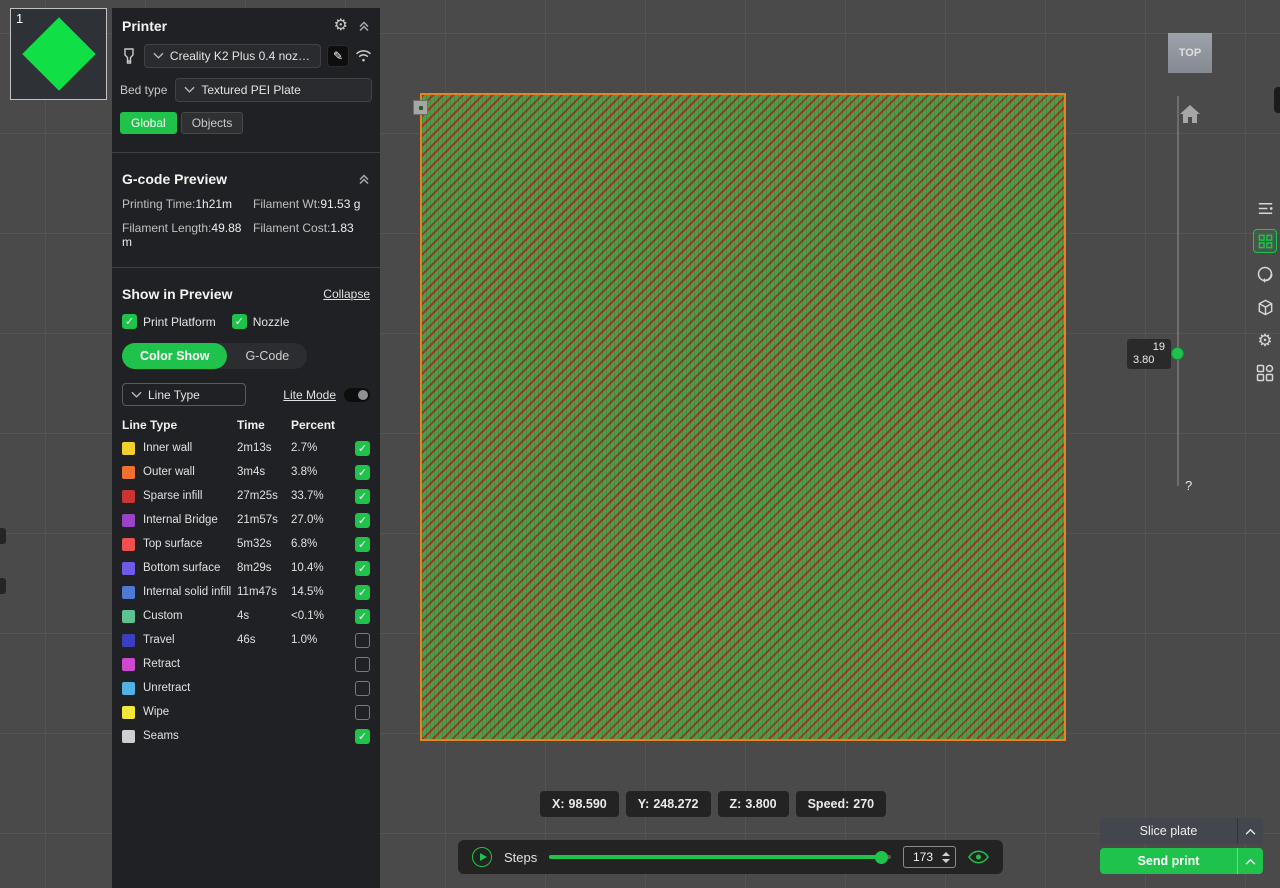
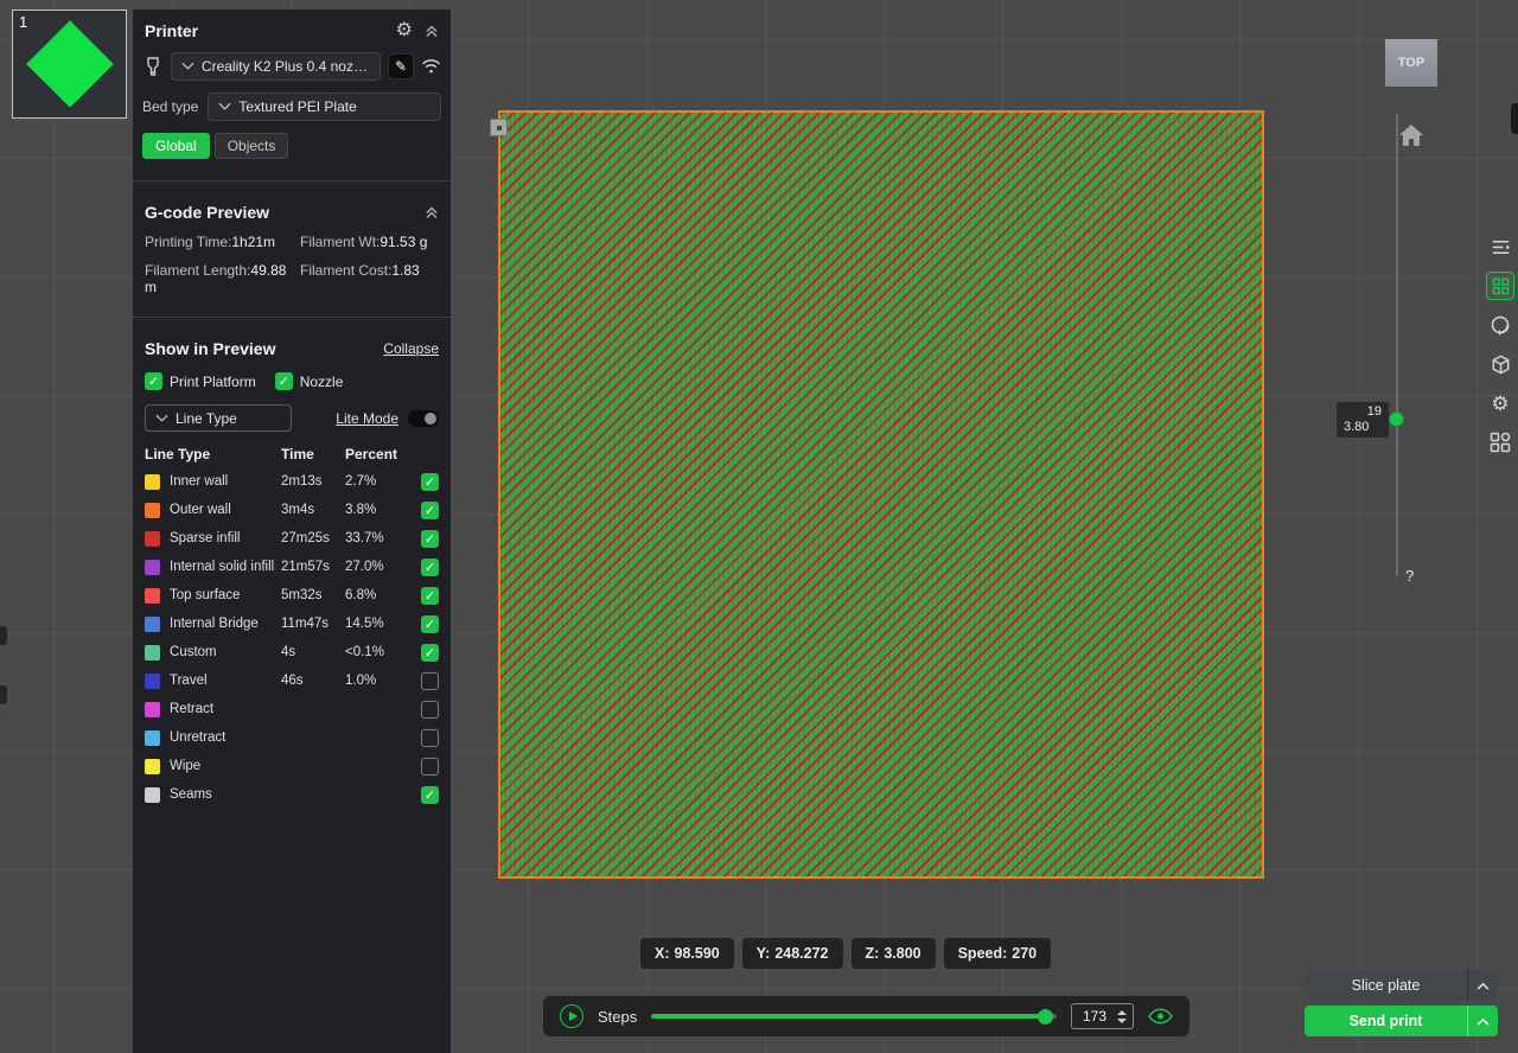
  TOP
  ⚙
  19
  3.80
  ?
  X: 98.590
  Y: 248.272
  Z: 3.800
  Speed: 270
  Steps
  173
  Slice plate
  Send print
  1
  Printer
  ⚙
  Creality K2 Plus 0.4 nozzle
  ✎
  Bed type
  Textured PEI Plate
  Global
  Objects
  G-code Preview
  Printing Time:1h21m
  Filament Wt:91.53 g
  Filament Length:49.88 m
  Filament Cost:1.83
  Show in Preview
  Collapse
  Print Platform
  Nozzle
- Color Show
- G-Code
  Line Type
  Lite Mode
  Line Type
  Time
  Percent
  Inner wall
  2m13s
  2.7%
  Outer wall
  3m4s
  3.8%
  Sparse infill
  27m25s
  33.7%
- Internal Bridge
+ Internal solid infill
  21m57s
  27.0%
  Top surface
  5m32s
  6.8%
- Bottom surface
- 8m29s
- 10.4%
- Internal solid infill
+ Internal Bridge
  11m47s
  14.5%
  Custom
  4s
  <0.1%
  Travel
  46s
  1.0%
  Retract
  Unretract
  Wipe
  Seams
